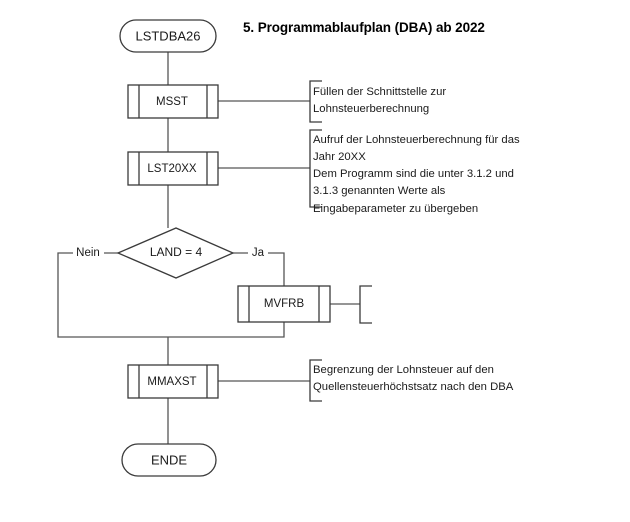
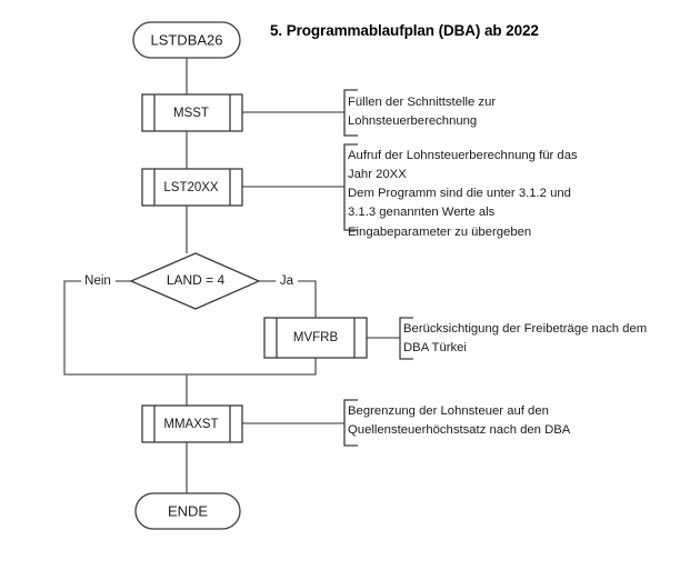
  5. Programmablaufplan (DBA) ab 2022
  LSTDBA26
  MSST
  LST20XX
  LAND = 4
  Nein
  Ja
  MVFRB
  MMAXST
  ENDE
  Füllen der Schnittstelle zur
  Lohnsteuerberechnung
  Aufruf der Lohnsteuerberechnung für das
  Jahr 20XX
  Dem Programm sind die unter 3.1.2 und
  3.1.3 genannten Werte als
  Eingabeparameter zu übergeben
+ Berücksichtigung der Freibeträge nach dem
+ DBA Türkei
  Begrenzung der Lohnsteuer auf den
  Quellensteuerhöchstsatz nach den DBA
